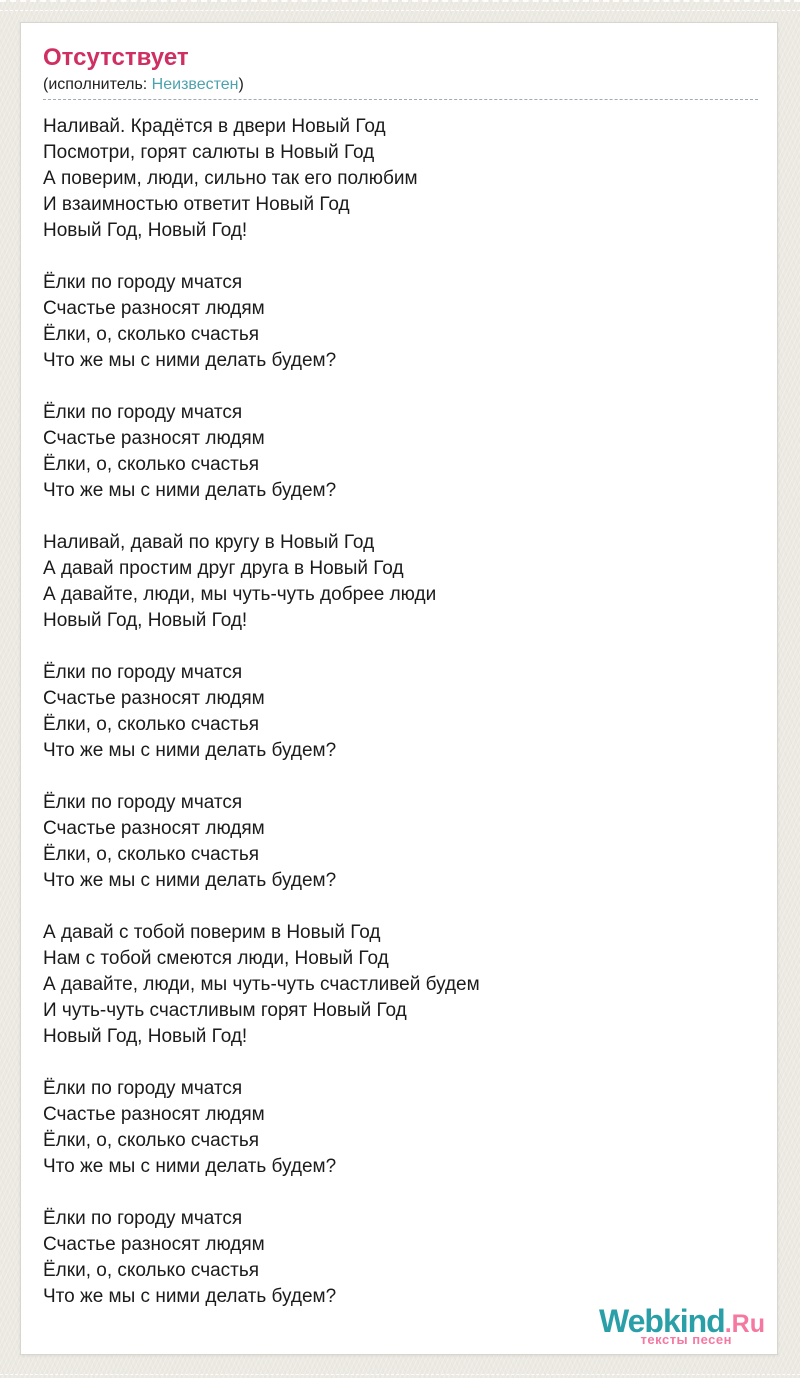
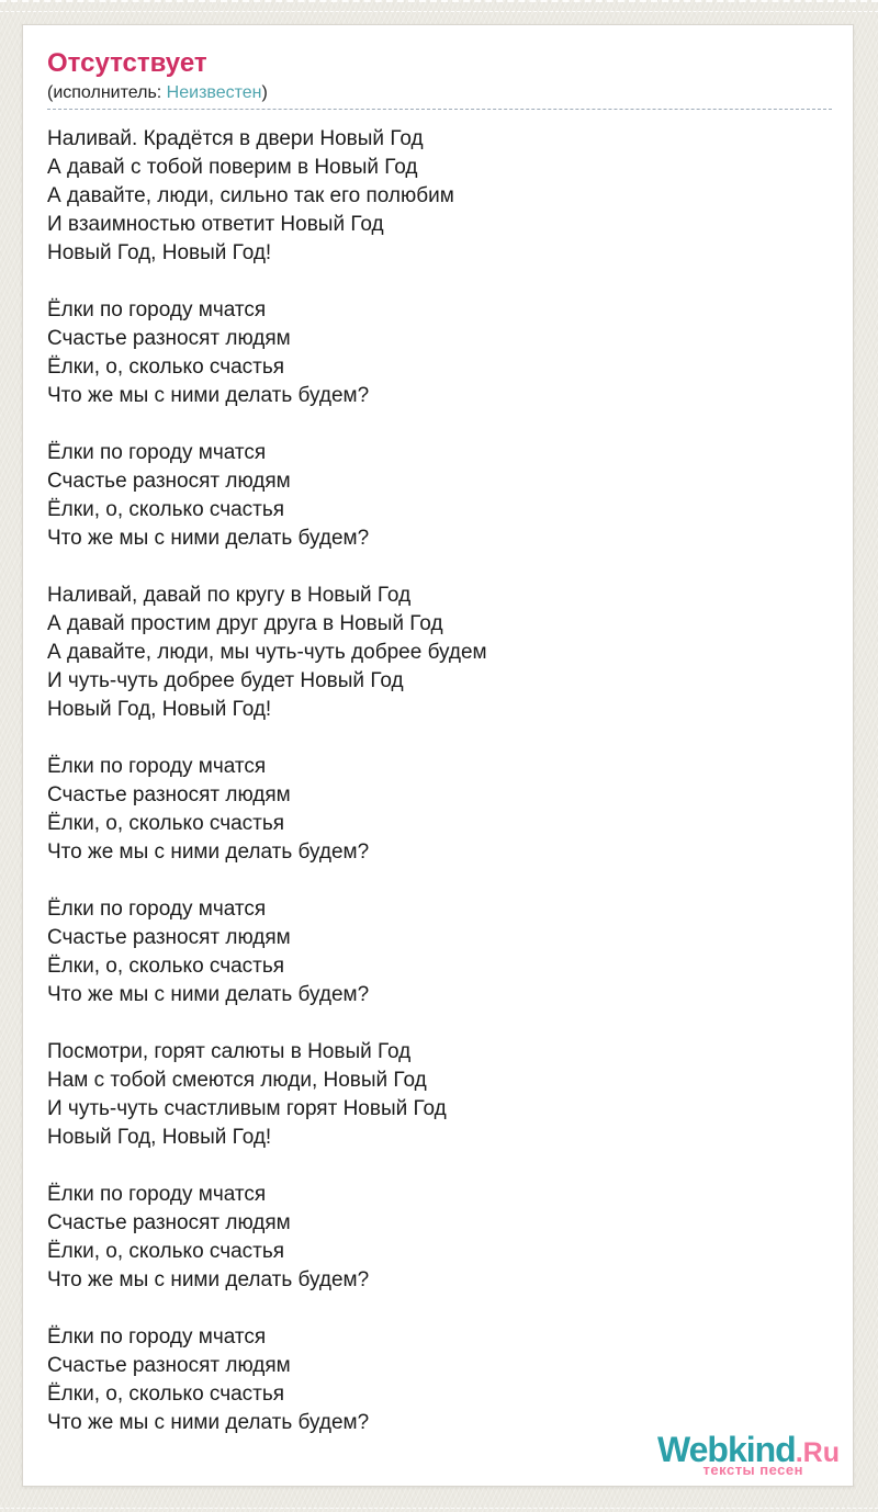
  Отсутствует
  (исполнитель: Неизвестен)
  Наливай. Крадётся в двери Новый Год
- Посмотри, горят салюты в Новый Год
+ А давай с тобой поверим в Новый Год
- А поверим, люди, сильно так его полюбим
+ А давайте, люди, сильно так его полюбим
  И взаимностью ответит Новый Год
  Новый Год, Новый Год!
  Ёлки по городу мчатся
  Счастье разносят людям
  Ёлки, о, сколько счастья
  Что же мы с ними делать будем?
  Ёлки по городу мчатся
  Счастье разносят людям
  Ёлки, о, сколько счастья
  Что же мы с ними делать будем?
  Наливай, давай по кругу в Новый Год
  А давай простим друг друга в Новый Год
- А давайте, люди, мы чуть-чуть добрее люди
+ А давайте, люди, мы чуть-чуть добрее будем
+ И чуть-чуть добрее будет Новый Год
  Новый Год, Новый Год!
  Ёлки по городу мчатся
  Счастье разносят людям
  Ёлки, о, сколько счастья
  Что же мы с ними делать будем?
  Ёлки по городу мчатся
  Счастье разносят людям
  Ёлки, о, сколько счастья
  Что же мы с ними делать будем?
- А давай с тобой поверим в Новый Год
+ Посмотри, горят салюты в Новый Год
  Нам с тобой смеются люди, Новый Год
- А давайте, люди, мы чуть-чуть счастливей будем
  И чуть-чуть счастливым горят Новый Год
  Новый Год, Новый Год!
  Ёлки по городу мчатся
  Счастье разносят людям
  Ёлки, о, сколько счастья
  Что же мы с ними делать будем?
  Ёлки по городу мчатся
  Счастье разносят людям
  Ёлки, о, сколько счастья
  Что же мы с ними делать будем?
  Webkind.Ru
  тексты песен
